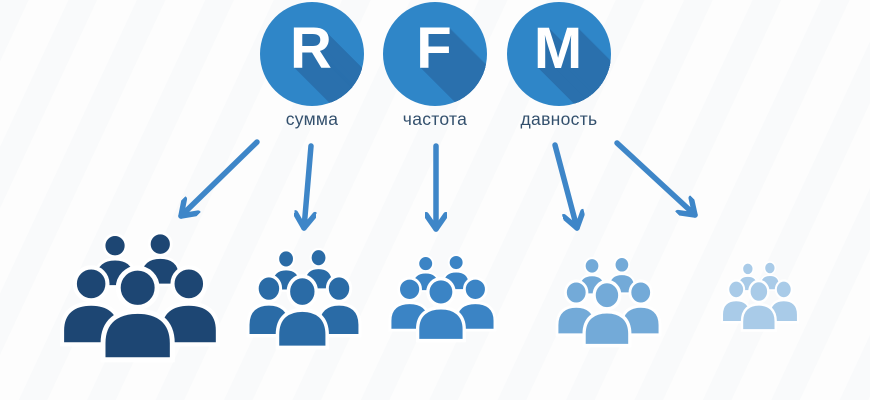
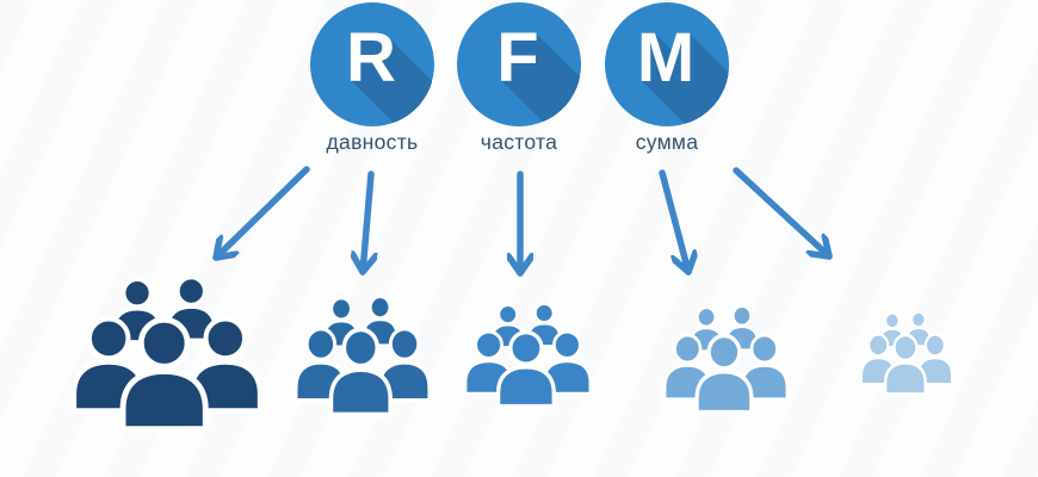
  R
- сумма
+ давность
  F
  частота
  M
- давность
+ сумма
